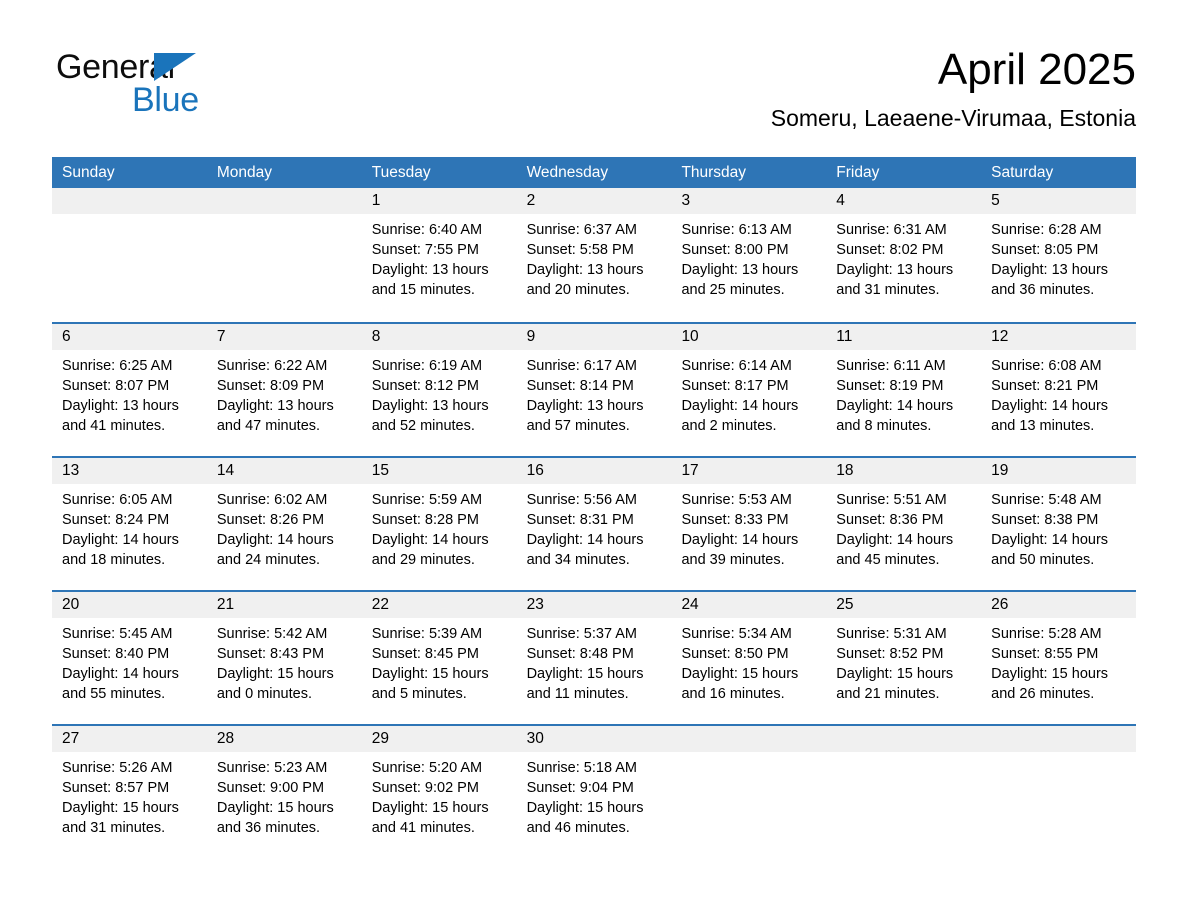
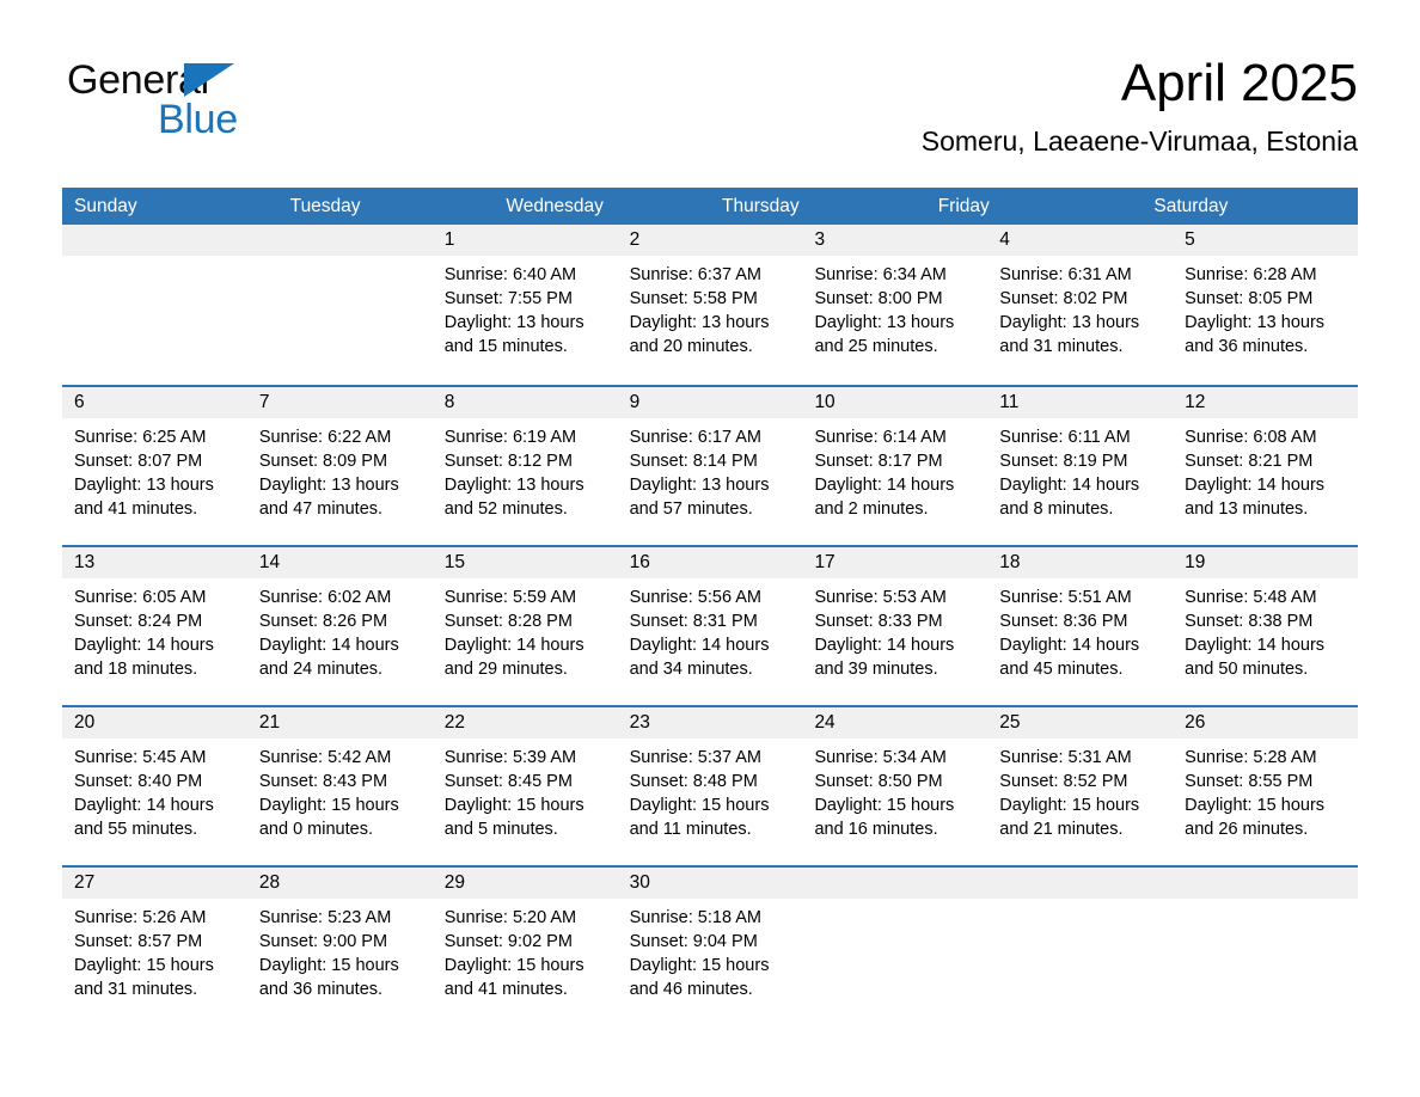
  General
  Blue
  April 2025
  Someru, Laeaene-Virumaa, Estonia
  Sunday
- Monday
  Tuesday
  Wednesday
  Thursday
  Friday
  Saturday
  1
  Sunrise: 6:40 AM
  Sunset: 7:55 PM
  Daylight: 13 hours
  and 15 minutes.
  2
  Sunrise: 6:37 AM
  Sunset: 5:58 PM
  Daylight: 13 hours
  and 20 minutes.
  3
- Sunrise: 6:13 AM
+ Sunrise: 6:34 AM
  Sunset: 8:00 PM
  Daylight: 13 hours
  and 25 minutes.
  4
  Sunrise: 6:31 AM
  Sunset: 8:02 PM
  Daylight: 13 hours
  and 31 minutes.
  5
  Sunrise: 6:28 AM
  Sunset: 8:05 PM
  Daylight: 13 hours
  and 36 minutes.
  6
  Sunrise: 6:25 AM
  Sunset: 8:07 PM
  Daylight: 13 hours
  and 41 minutes.
  7
  Sunrise: 6:22 AM
  Sunset: 8:09 PM
  Daylight: 13 hours
  and 47 minutes.
  8
  Sunrise: 6:19 AM
  Sunset: 8:12 PM
  Daylight: 13 hours
  and 52 minutes.
  9
  Sunrise: 6:17 AM
  Sunset: 8:14 PM
  Daylight: 13 hours
  and 57 minutes.
  10
  Sunrise: 6:14 AM
  Sunset: 8:17 PM
  Daylight: 14 hours
  and 2 minutes.
  11
  Sunrise: 6:11 AM
  Sunset: 8:19 PM
  Daylight: 14 hours
  and 8 minutes.
  12
  Sunrise: 6:08 AM
  Sunset: 8:21 PM
  Daylight: 14 hours
  and 13 minutes.
  13
  Sunrise: 6:05 AM
  Sunset: 8:24 PM
  Daylight: 14 hours
  and 18 minutes.
  14
  Sunrise: 6:02 AM
  Sunset: 8:26 PM
  Daylight: 14 hours
  and 24 minutes.
  15
  Sunrise: 5:59 AM
  Sunset: 8:28 PM
  Daylight: 14 hours
  and 29 minutes.
  16
  Sunrise: 5:56 AM
  Sunset: 8:31 PM
  Daylight: 14 hours
  and 34 minutes.
  17
  Sunrise: 5:53 AM
  Sunset: 8:33 PM
  Daylight: 14 hours
  and 39 minutes.
  18
  Sunrise: 5:51 AM
  Sunset: 8:36 PM
  Daylight: 14 hours
  and 45 minutes.
  19
  Sunrise: 5:48 AM
  Sunset: 8:38 PM
  Daylight: 14 hours
  and 50 minutes.
  20
  Sunrise: 5:45 AM
  Sunset: 8:40 PM
  Daylight: 14 hours
  and 55 minutes.
  21
  Sunrise: 5:42 AM
  Sunset: 8:43 PM
  Daylight: 15 hours
  and 0 minutes.
  22
  Sunrise: 5:39 AM
  Sunset: 8:45 PM
  Daylight: 15 hours
  and 5 minutes.
  23
  Sunrise: 5:37 AM
  Sunset: 8:48 PM
  Daylight: 15 hours
  and 11 minutes.
  24
  Sunrise: 5:34 AM
  Sunset: 8:50 PM
  Daylight: 15 hours
  and 16 minutes.
  25
  Sunrise: 5:31 AM
  Sunset: 8:52 PM
  Daylight: 15 hours
  and 21 minutes.
  26
  Sunrise: 5:28 AM
  Sunset: 8:55 PM
  Daylight: 15 hours
  and 26 minutes.
  27
  Sunrise: 5:26 AM
  Sunset: 8:57 PM
  Daylight: 15 hours
  and 31 minutes.
  28
  Sunrise: 5:23 AM
  Sunset: 9:00 PM
  Daylight: 15 hours
  and 36 minutes.
  29
  Sunrise: 5:20 AM
  Sunset: 9:02 PM
  Daylight: 15 hours
  and 41 minutes.
  30
  Sunrise: 5:18 AM
  Sunset: 9:04 PM
  Daylight: 15 hours
  and 46 minutes.
